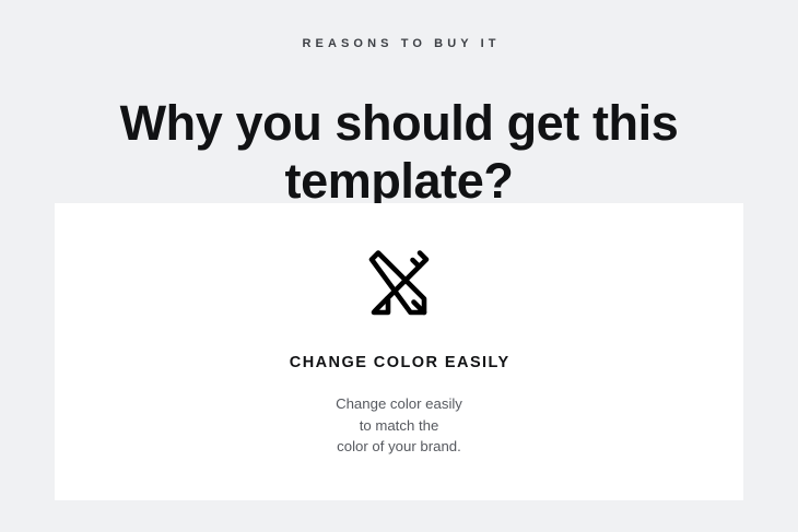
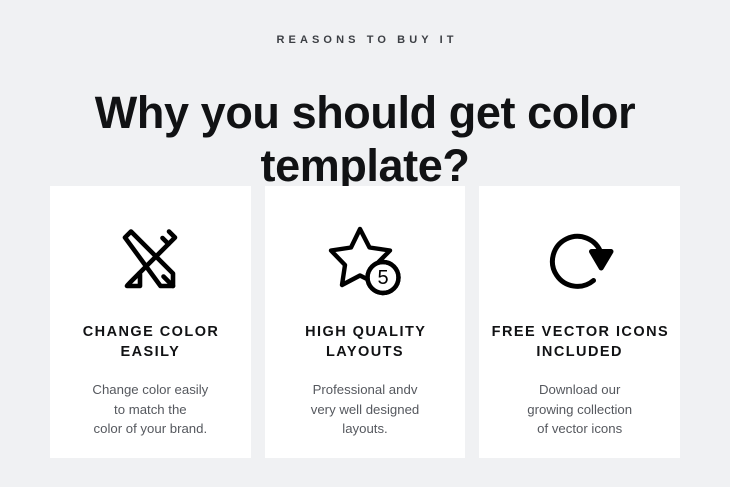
  REASONS TO BUY IT
- Why you should get this template?
+ Why you should get color template?
  CHANGE COLOR EASILY
  Change color easily
  to match the
  color of your brand.
+ 5
+ HIGH QUALITY LAYOUTS
+ Professional andv
+ very well designed
+ layouts.
+ FREE VECTOR ICONS INCLUDED
+ Download our
+ growing collection
+ of vector icons
